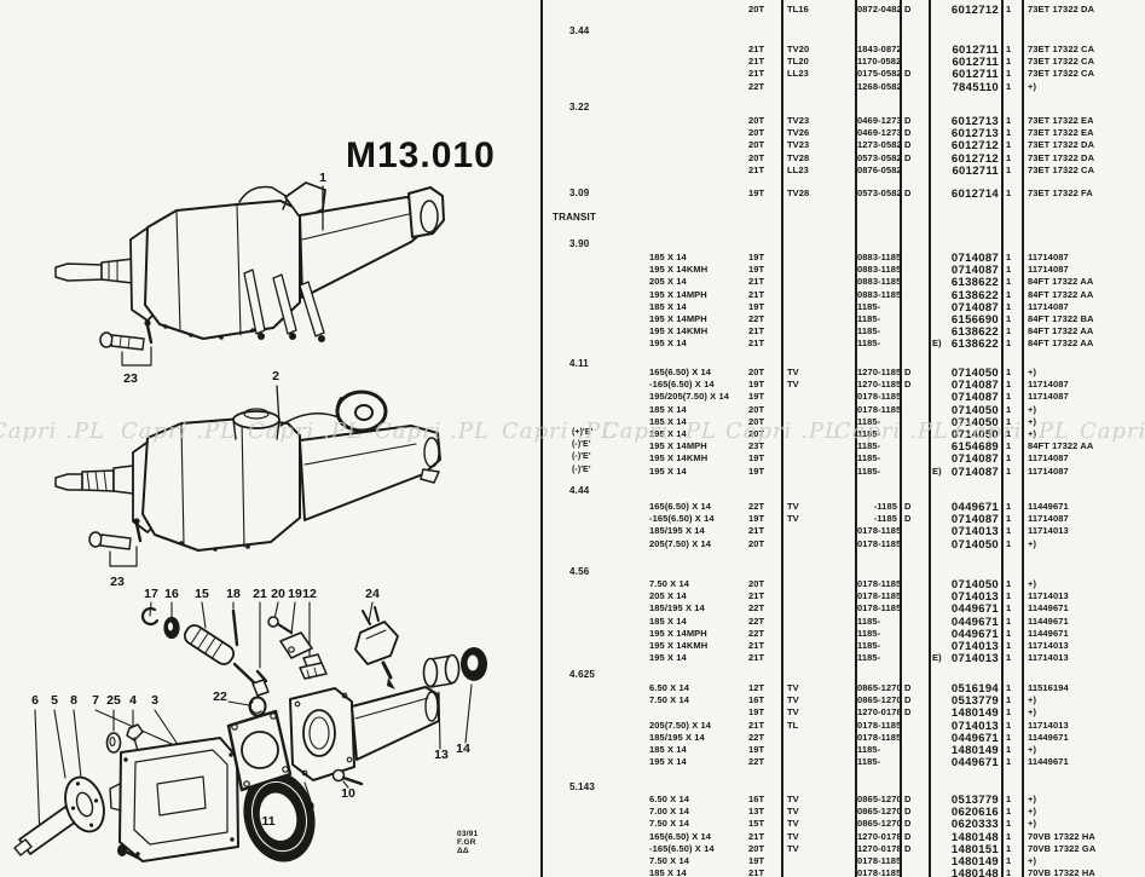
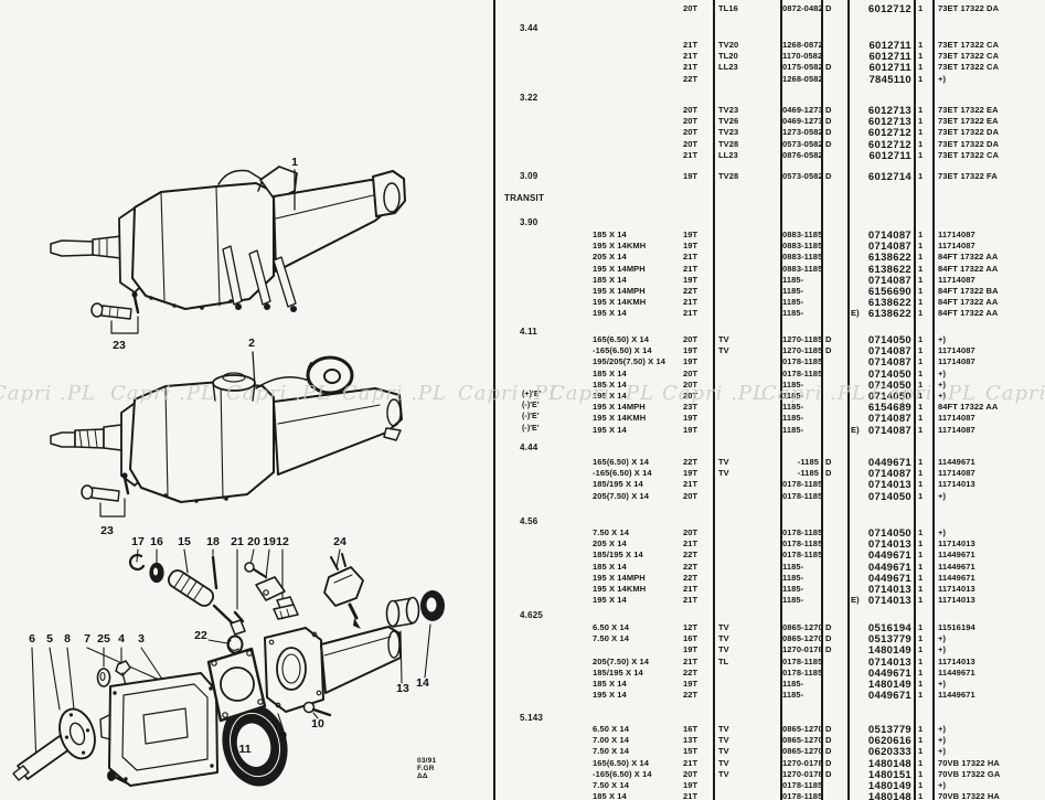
  1
  23
  2
  23
  17
  16
  15
  18
  21
  20
  19
  12
  24
  22
  6
  5
  8
  7
  25
  4
  3
  11
  9
  10
  13
  14
- M13.010
  20T
  TL16
  0872-0482
  D
  6012712
  1
  73ET 17322 DA
  3.44
  21T
  TV20
- 1843-0872
+ 1268-0872
  6012711
  1
  73ET 17322 CA
  21T
  TL20
  1170-0582
  6012711
  1
  73ET 17322 CA
  21T
  LL23
  0175-0582
  D
  6012711
  1
  73ET 17322 CA
  22T
  1268-0582
  7845110
  1
  +)
  3.22
  20T
  TV23
  0469-1273
  D
  6012713
  1
  73ET 17322 EA
  20T
  TV26
  0469-1273
  D
  6012713
  1
  73ET 17322 EA
  20T
  TV23
  1273-0582
  D
  6012712
  1
  73ET 17322 DA
  20T
  TV28
  0573-0582
  D
  6012712
  1
  73ET 17322 DA
  21T
  LL23
  0876-0582
  6012711
  1
  73ET 17322 CA
  3.09
  19T
  TV28
  0573-0582
  D
  6012714
  1
  73ET 17322 FA
  TRANSIT
  3.90
  185 X 14
  19T
  0883-1185
  0714087
  1
  11714087
  195 X 14KMH
  19T
  0883-1185
  0714087
  1
  11714087
  205 X 14
  21T
  0883-1185
  6138622
  1
  84FT 17322 AA
  195 X 14MPH
  21T
  0883-1185
  6138622
  1
  84FT 17322 AA
  185 X 14
  19T
  1185-
  0714087
  1
  11714087
  195 X 14MPH
  22T
  1185-
  6156690
  1
  84FT 17322 BA
  195 X 14KMH
  21T
  1185-
  6138622
  1
  84FT 17322 AA
  195 X 14
  21T
  1185-
  E)
  6138622
  1
  84FT 17322 AA
  4.11
  165(6.50) X 14
  20T
  TV
  1270-1185
  D
  0714050
  1
  +)
  -165(6.50) X 14
  19T
  TV
  1270-1185
  D
  0714087
  1
  11714087
  195/205(7.50) X 14
  19T
  0178-1185
  0714087
  1
  11714087
  185 X 14
  20T
  0178-1185
  0714050
  1
  +)
  185 X 14
  20T
  1185-
  0714050
  1
  +)
  195 X 14
  20T
  1185-
  0714050
  1
  +)
  195 X 14MPH
  23T
  1185-
  6154689
  1
  84FT 17322 AA
  195 X 14KMH
  19T
  1185-
  0714087
  1
  11714087
  195 X 14
  19T
  1185-
  E)
  0714087
  1
  11714087
  4.44
  165(6.50) X 14
  22T
  TV
  -1185
  D
  0449671
  1
  11449671
  -165(6.50) X 14
  19T
  TV
  -1185
  D
  0714087
  1
  11714087
  185/195 X 14
  21T
  0178-1185
  0714013
  1
  11714013
  205(7.50) X 14
  20T
  0178-1185
  0714050
  1
  +)
  4.56
  7.50 X 14
  20T
  0178-1185
  0714050
  1
  +)
  205 X 14
  21T
  0178-1185
  0714013
  1
  11714013
  185/195 X 14
  22T
  0178-1185
  0449671
  1
  11449671
  185 X 14
  22T
  1185-
  0449671
  1
  11449671
  195 X 14MPH
  22T
  1185-
  0449671
  1
  11449671
  195 X 14KMH
  21T
  1185-
  0714013
  1
  11714013
  195 X 14
  21T
  1185-
  E)
  0714013
  1
  11714013
  4.625
  6.50 X 14
  12T
  TV
  0865-1270
  D
  0516194
  1
  11516194
  7.50 X 14
  16T
  TV
  0865-1270
  D
  0513779
  1
  +)
  19T
  TV
  1270-0178
  D
  1480149
  1
  +)
  205(7.50) X 14
  21T
  TL
  0178-1185
  0714013
  1
  11714013
  185/195 X 14
  22T
  0178-1185
  0449671
  1
  11449671
  185 X 14
  19T
  1185-
  1480149
  1
  +)
  195 X 14
  22T
  1185-
  0449671
  1
  11449671
  5.143
  6.50 X 14
  16T
  TV
  0865-1270
  D
  0513779
  1
  +)
  7.00 X 14
  13T
  TV
  0865-1270
  D
  0620616
  1
  +)
  7.50 X 14
  15T
  TV
  0865-1270
  D
  0620333
  1
  +)
  165(6.50) X 14
  21T
  TV
  1270-0178
  D
  1480148
  1
  70VB 17322 HA
  -165(6.50) X 14
  20T
  TV
  1270-0178
  D
  1480151
  1
  70VB 17322 GA
  7.50 X 14
  19T
  0178-1185
  1480149
  1
  +)
  185 X 14
  21T
  0178-1185
  1480148
  1
  70VB 17322 HA
  apri .PL
  Capri .PL
  Capri .PL
  Capri .PL
  Capri .PL
  Capri .PL
  Capri .PL
  Capri .PL
  Capri .PL
